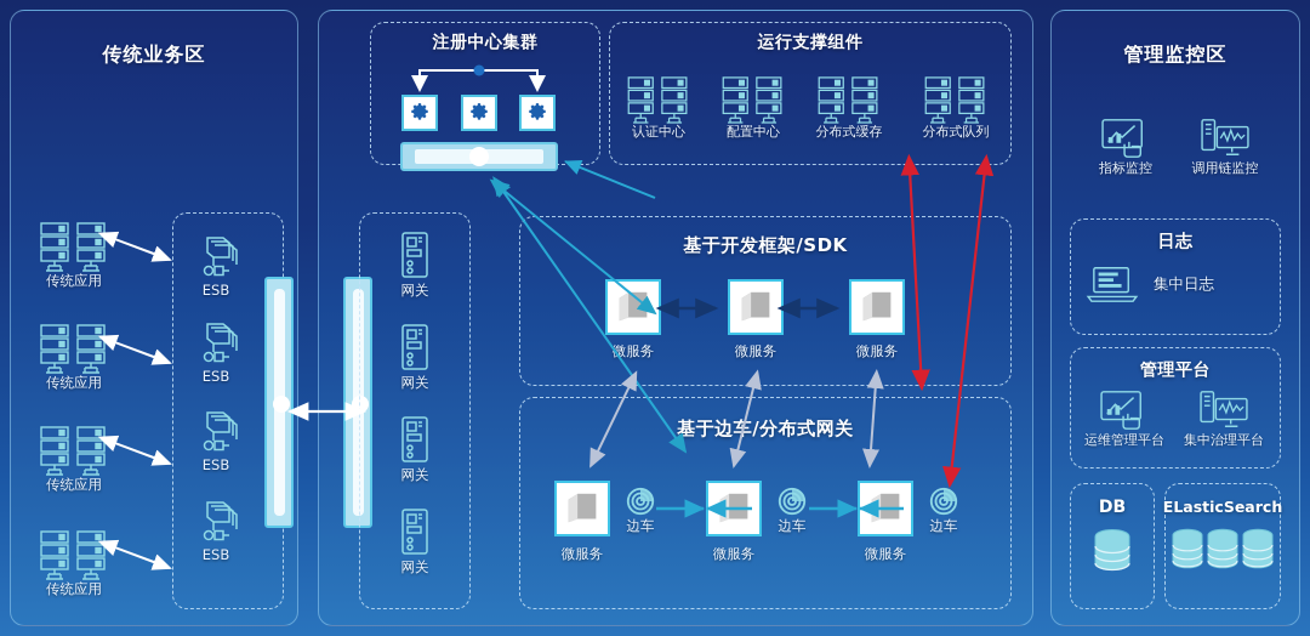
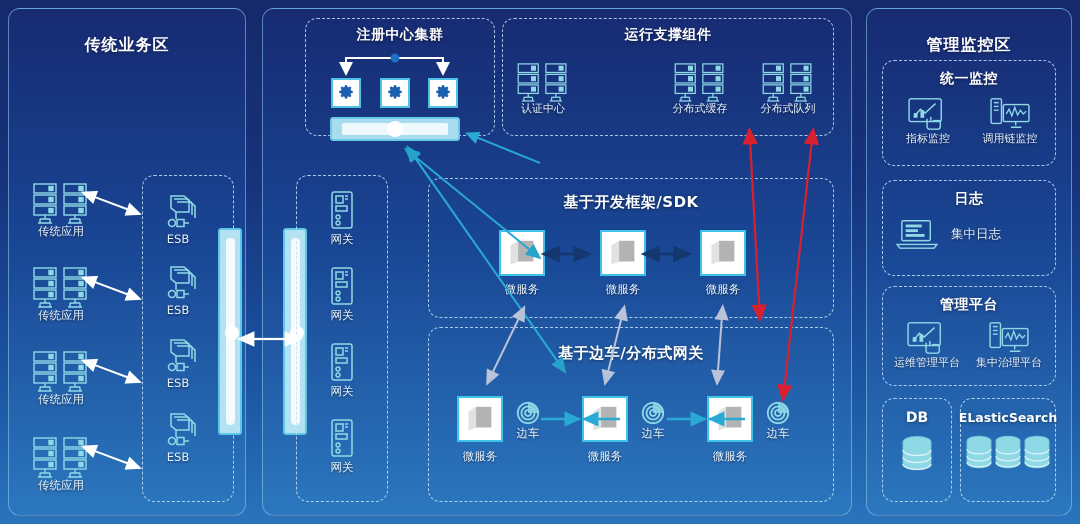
  传统业务区
  传统应用
  传统应用
  传统应用
  传统应用
  ESB
  ESB
  ESB
  ESB
  网关
  网关
  网关
  网关
  注册中心集群
  运行支撑组件
  认证中心
- 配置中心
  分布式缓存
  分布式队列
  基于开发框架/SDK
  微服务
  微服务
  微服务
  基于边/分布式网关
  微服务
  边车
  微服务
  边车
  微服务
  边车
  管理监控区
+ 统一监控
  指标监控
  调用链监控
  日志
  集中日志
  管理平台
  运维管理平台
  集中治理平台
  DB
  ELasticSearch
